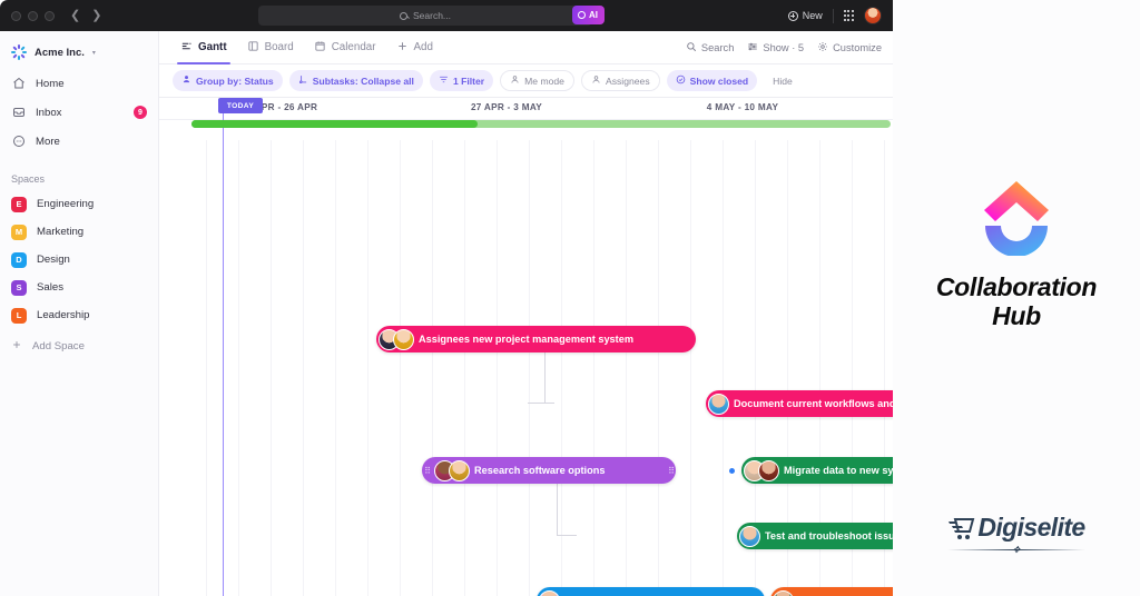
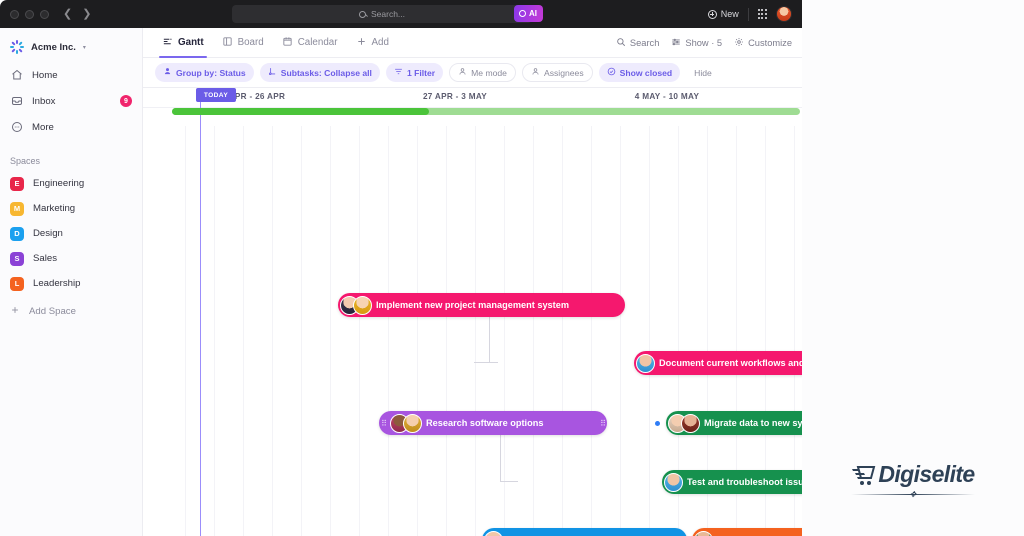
  ❮
  ❯
  Search...
  AI
  New
  Acme Inc.
  Home
  Inbox
  More
  Spaces
  E
  Engineering
  M
  Marketing
  D
  Design
  S
  Sales
  L
  Leadership
  Add Space
  Gantt
  Board
  Calendar
  Add
  Search
  Show · 5
  Customize
  Group by: Status
  Subtasks: Collapse all
  1 Filter
  Me mode
  Assignees
  Show closed
  Hide
  PR - 26 APR
  27 APR - 3 MAY
  4 MAY - 10 MAY
- Assignees new project management system
+ Implement new project management system
  Document current workflows an
  ⠿
  Research software options
  ⠿
  Migrate data to new sy
  Test and troubleshoot issu
- Collaboration
- Hub
  Digiselite
  ✥
